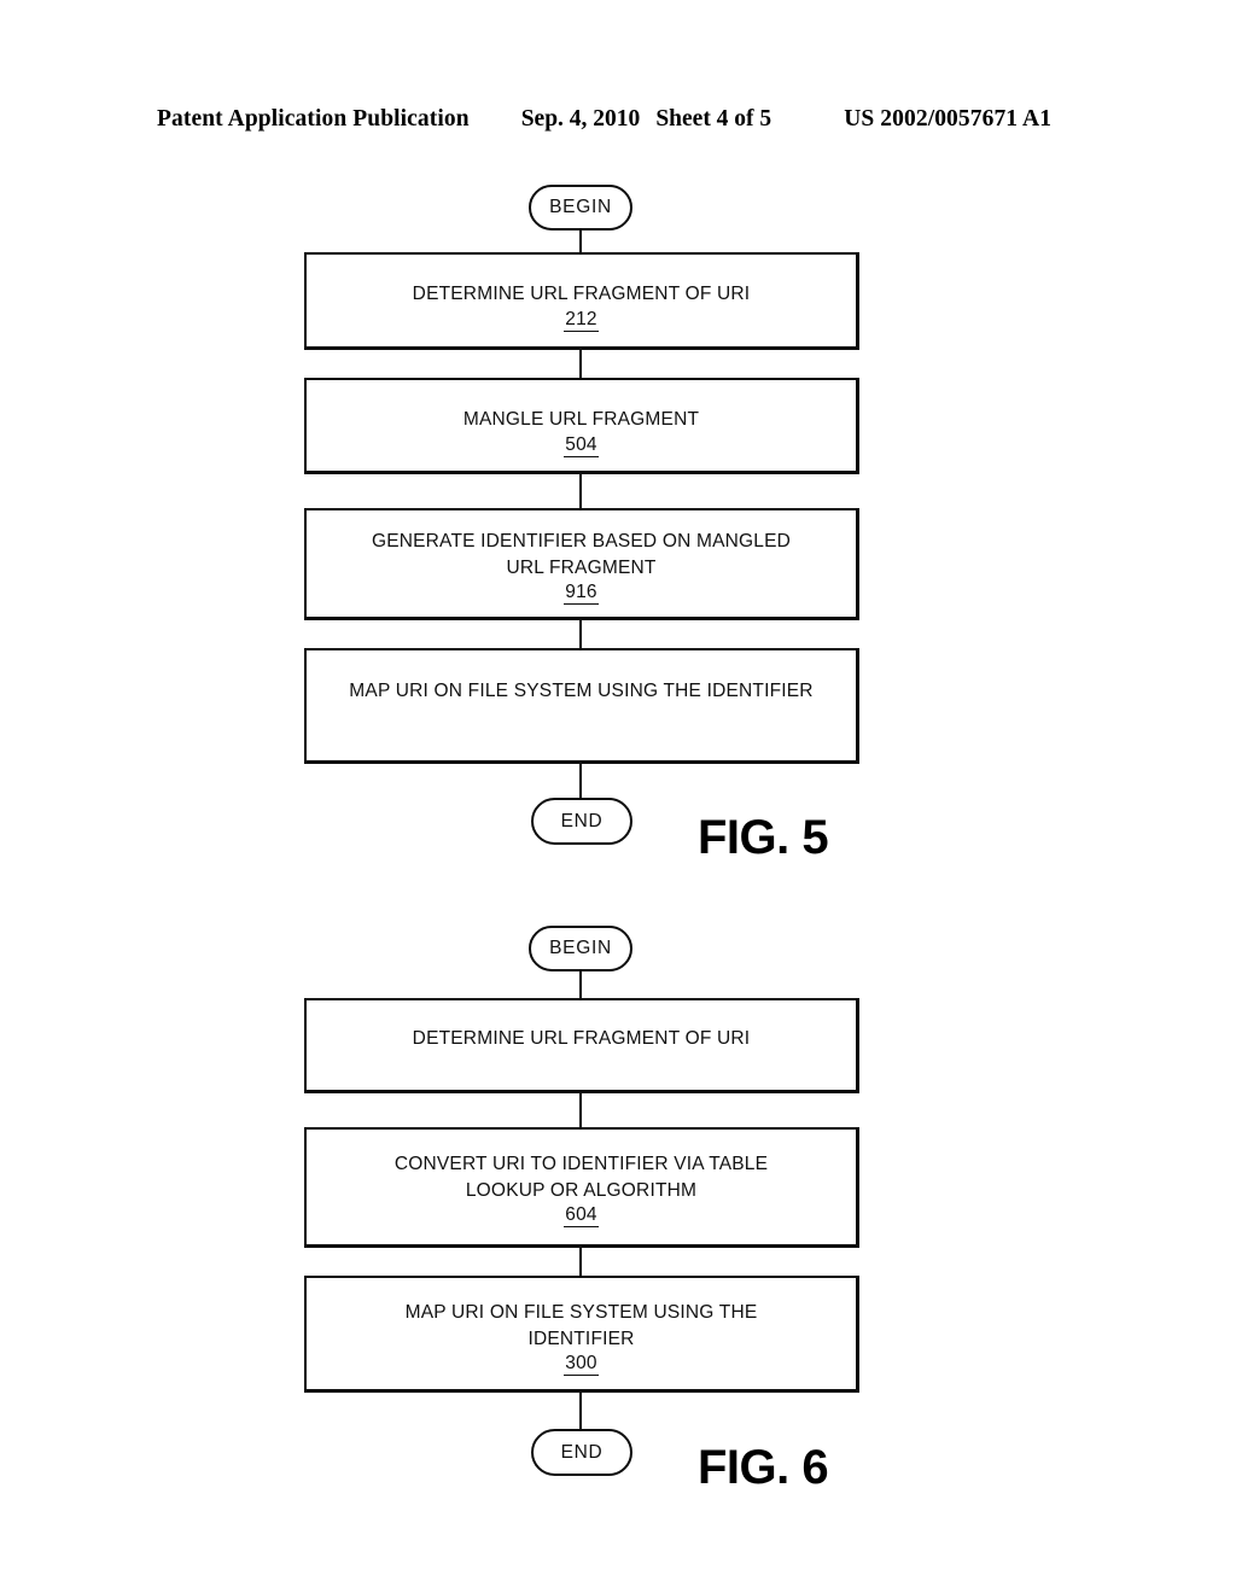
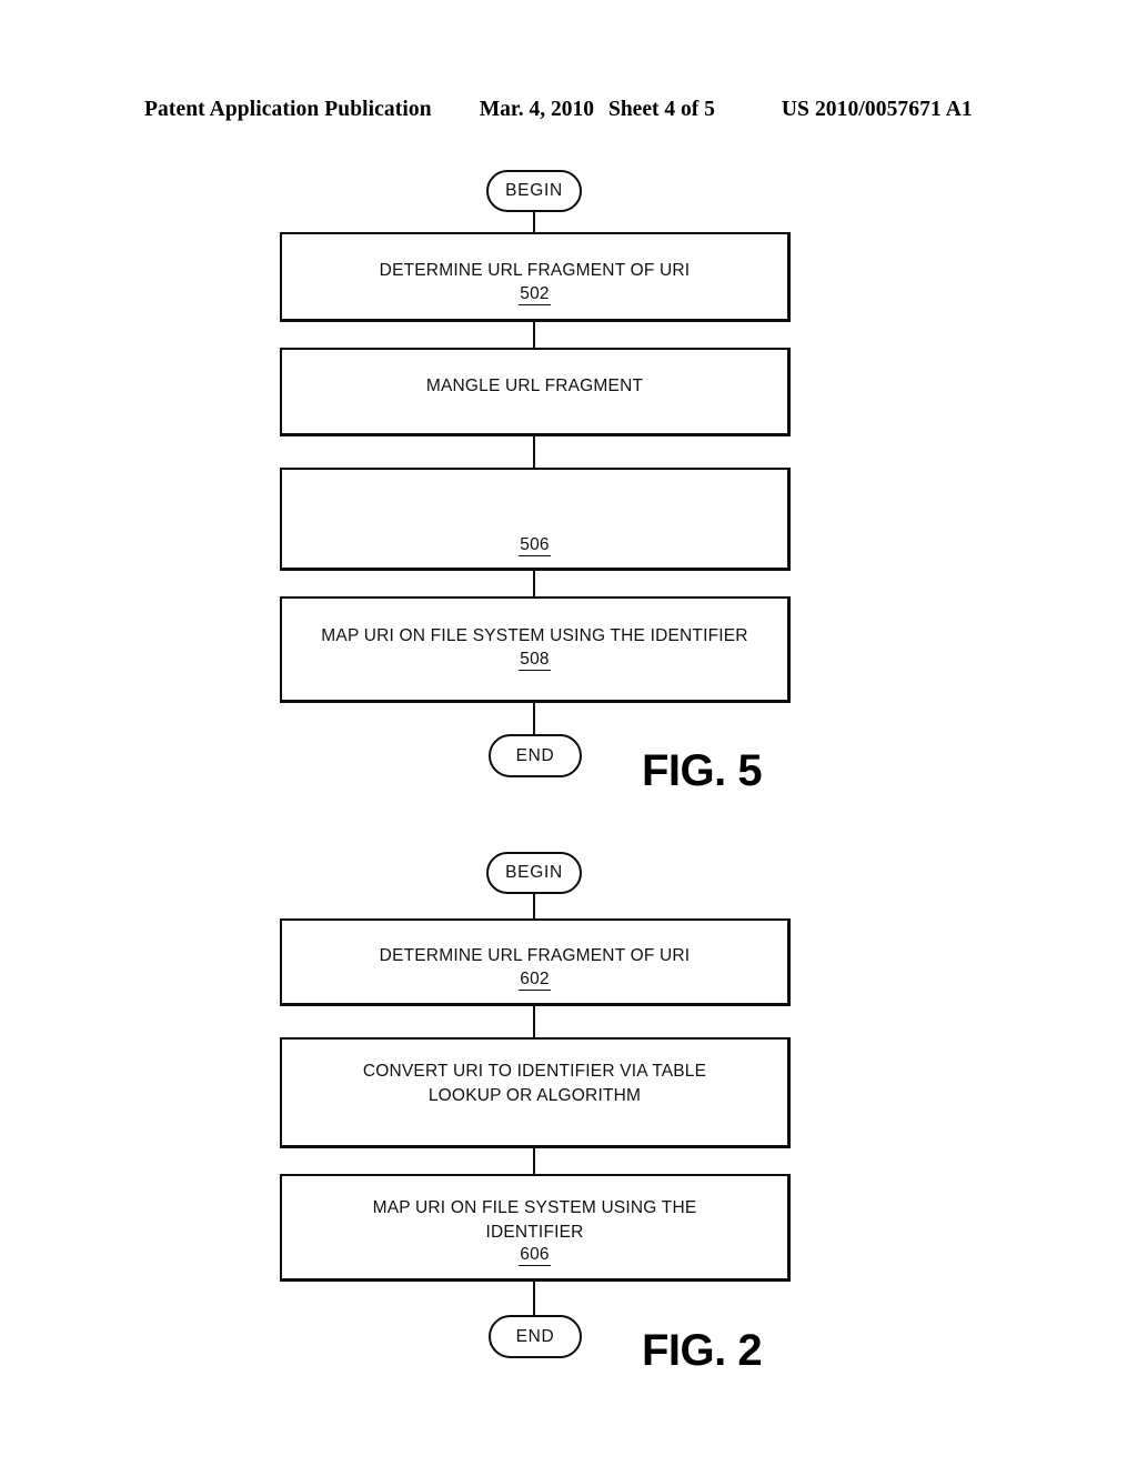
  Patent Application Publication
- Sep. 4, 2010
+ Mar. 4, 2010
  Sheet 4 of 5
- US 2002/0057671 A1
+ US 2010/0057671 A1
  BEGIN
  DETERMINE URL FRAGMENT OF URI
- 212
+ 502
  MANGLE URL FRAGMENT
- 504
- GENERATE IDENTIFIER BASED ON MANGLED
- URL FRAGMENT
- 916
+ 506
  MAP URI ON FILE SYSTEM USING THE IDENTIFIER
+ 508
  END
  FIG. 5
  BEGIN
  DETERMINE URL FRAGMENT OF URI
+ 602
  CONVERT URI TO IDENTIFIER VIA TABLE
  LOOKUP OR ALGORITHM
- 604
  MAP URI ON FILE SYSTEM USING THE
  IDENTIFIER
- 300
+ 606
  END
- FIG. 6
+ FIG. 2
